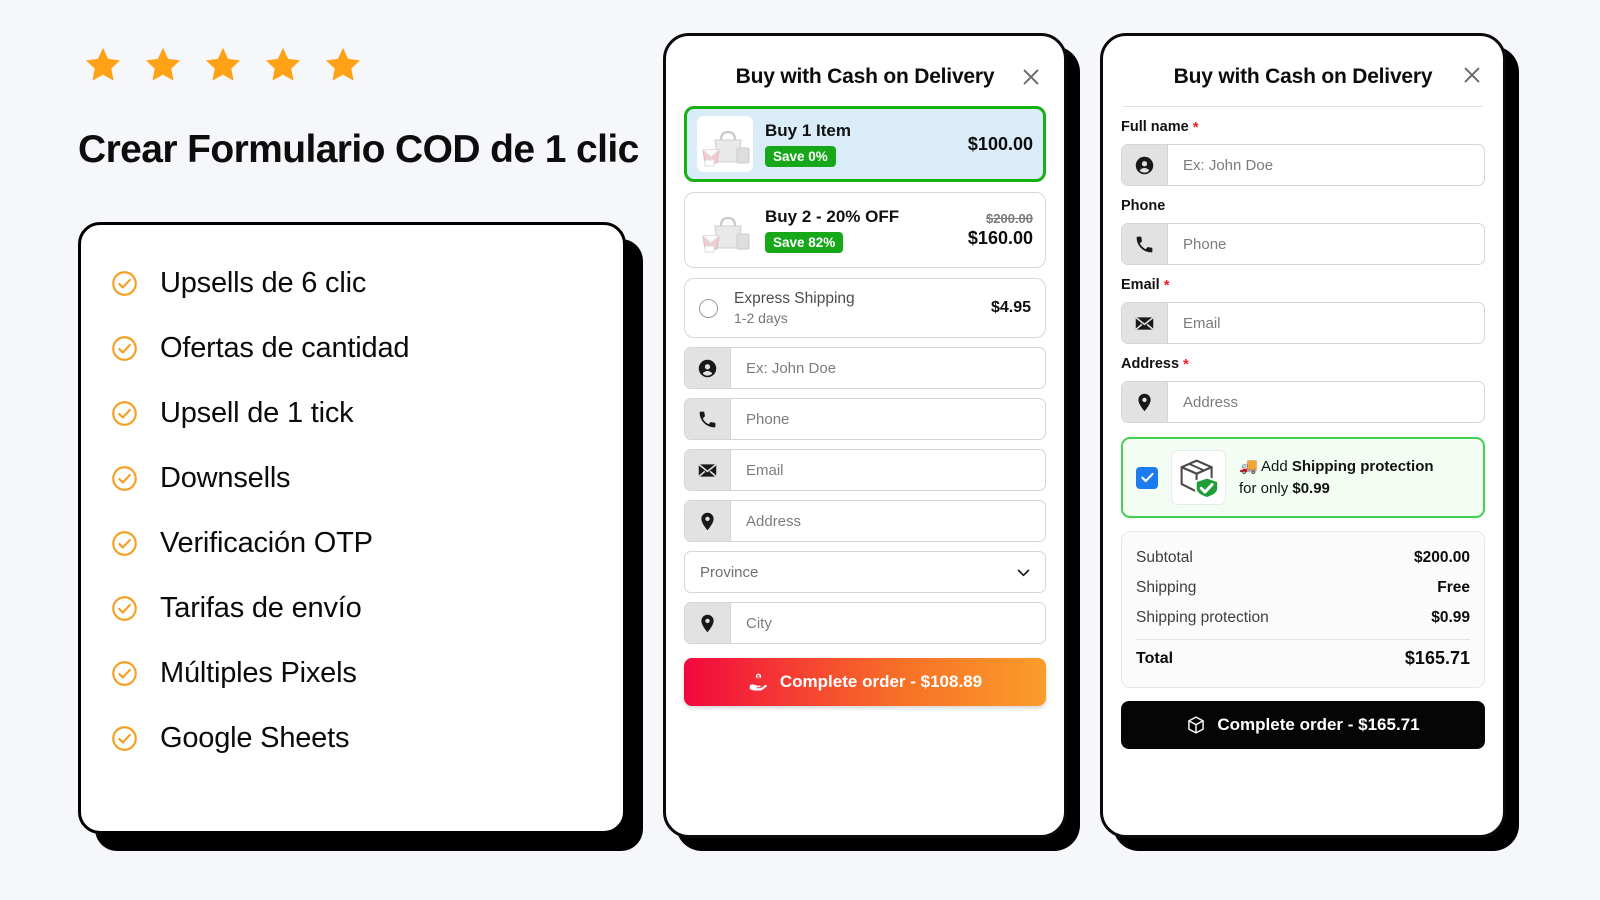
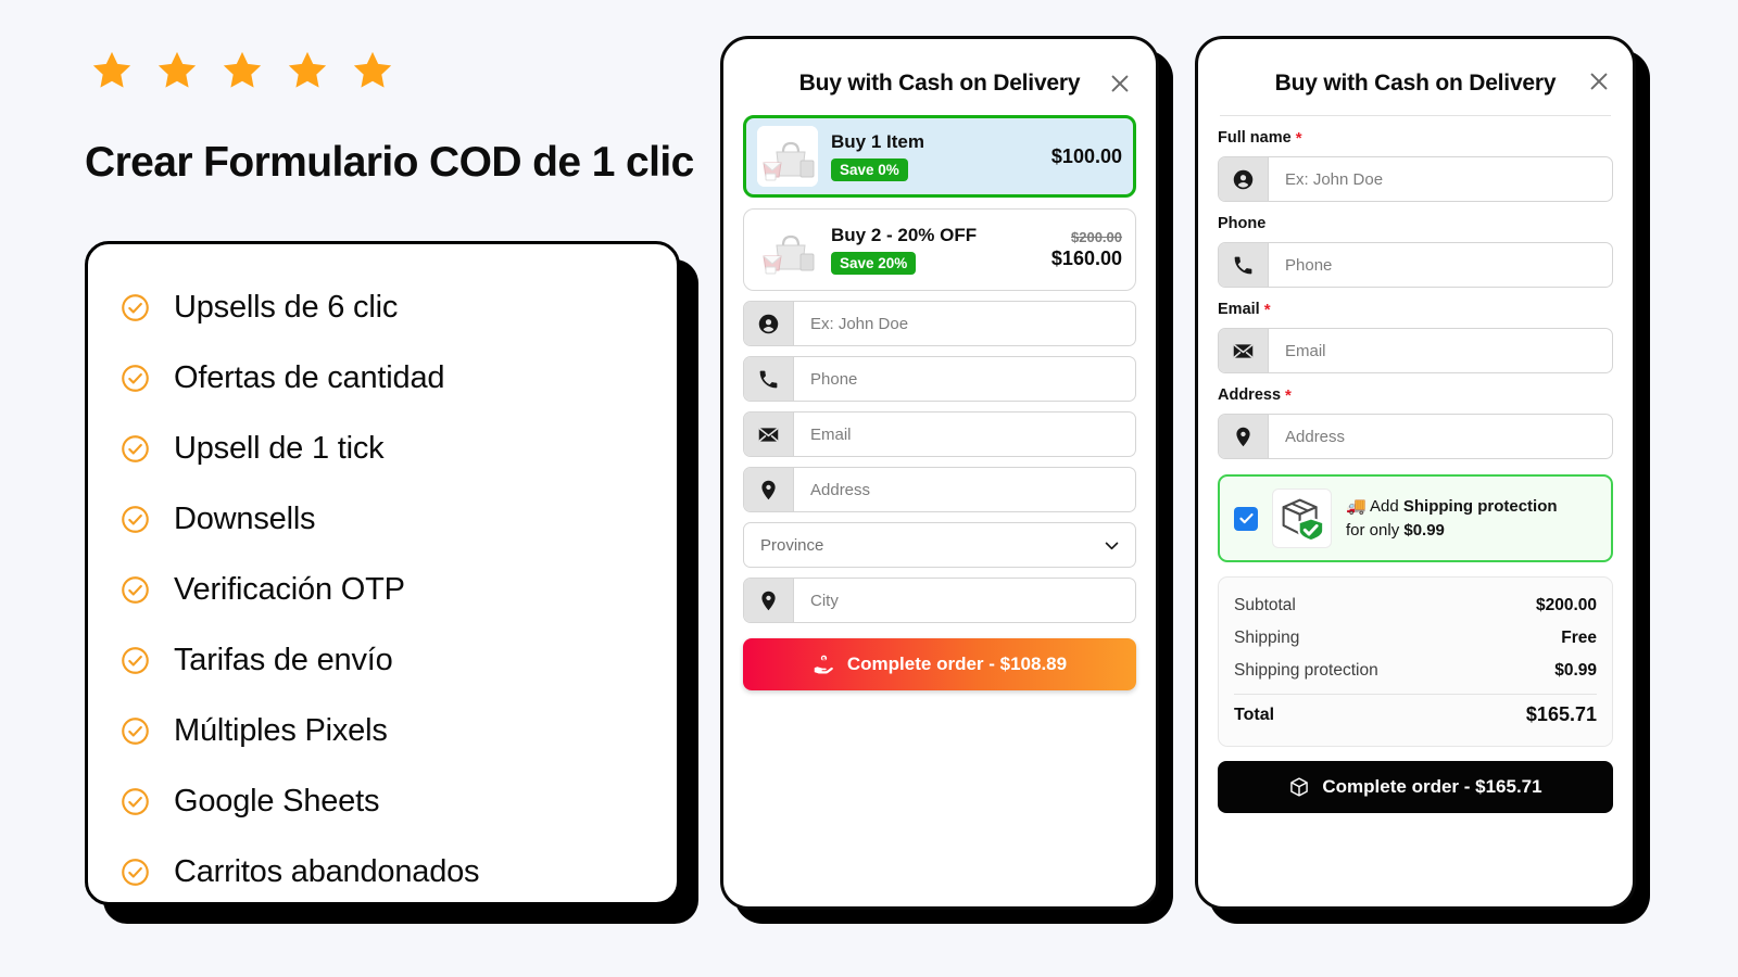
  Crear Formulario COD de 1 clic
  Upsells de 6 clic
  Ofertas de cantidad
  Upsell de 1 tick
  Downsells
  Verificación OTP
  Tarifas de envío
  Múltiples Pixels
  Google Sheets
+ Carritos abandonados
  Buy with Cash on Delivery
  Buy 1 Item
  Save 0%
  $100.00
  Buy 2 - 20% OFF
- Save 82%
+ Save 20%
  $200.00
  $160.00
- Express Shipping
- 1-2 days
- $4.95
  Ex: John Doe
  Phone
  Email
  Address
  Province
  City
  Complete order - $108.89
  Buy with Cash on Delivery
  Full name
  *
  Ex: John Doe
  Phone
  Phone
  Email
  *
  Email
  Address
  *
  Address
  🚚 Add Shipping protection
  for only $0.99
  Subtotal
  $200.00
  Shipping
  Free
  Shipping protection
  $0.99
  Total
  $165.71
  Complete order - $165.71
